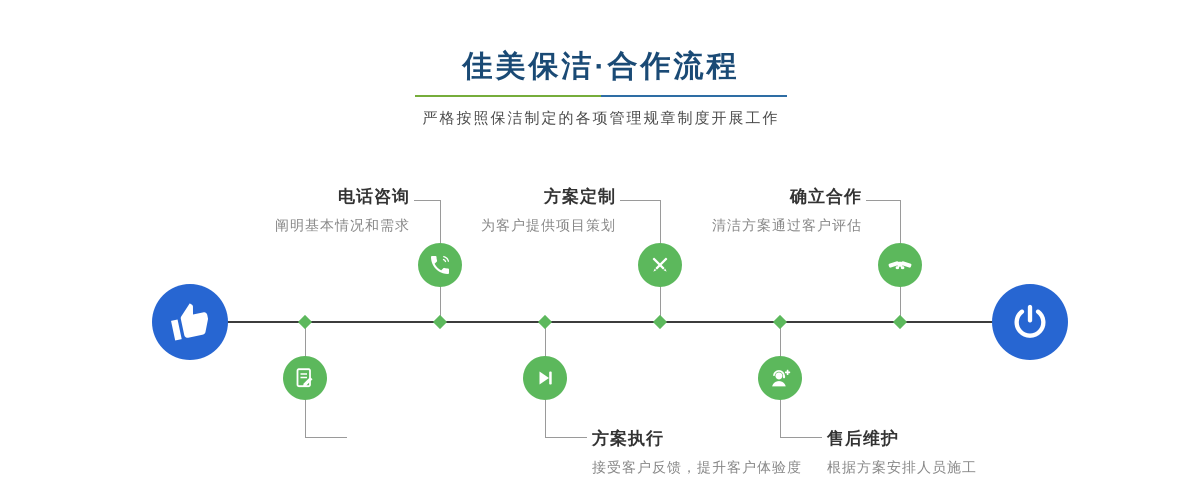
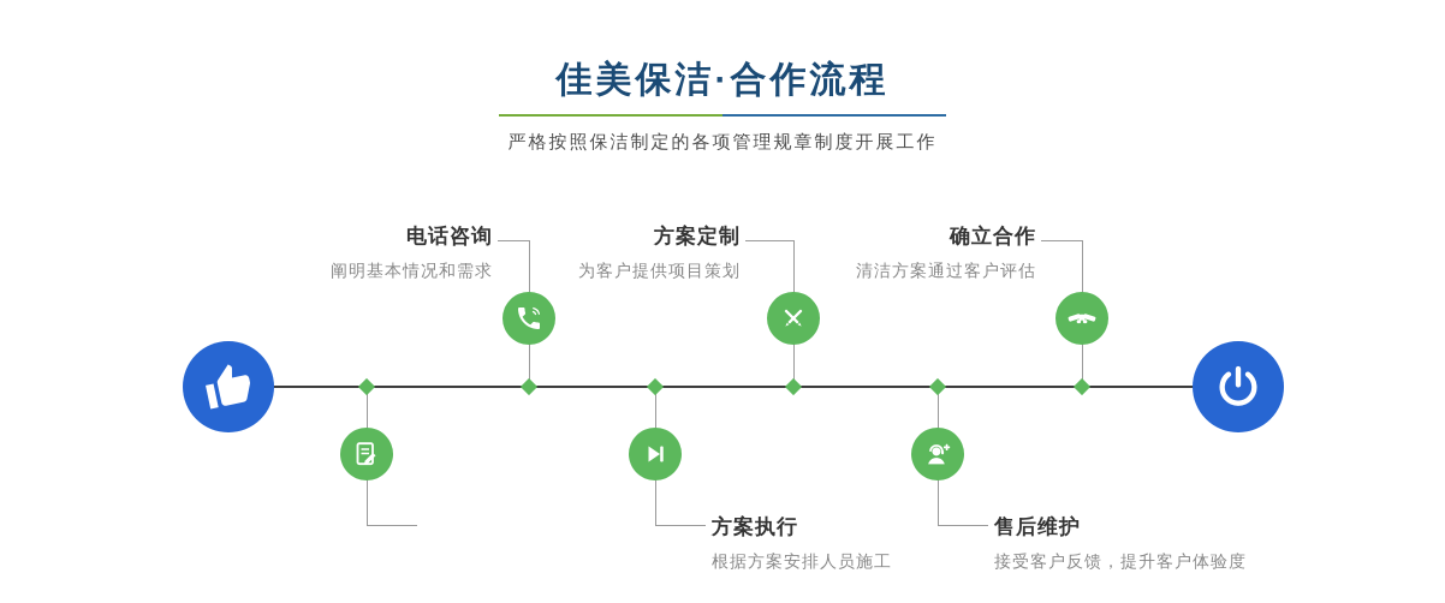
  佳美保洁·合作流程
  严格按照保洁制定的各项管理规章制度开展工作
  电话咨询
  阐明基本情况和需求
  方案定制
  为客户提供项目策划
  确立合作
  清洁方案通过客户评估
  方案执行
- 接受客户反馈，提升客户体验度
+ 根据方案安排人员施工
  售后维护
- 根据方案安排人员施工
+ 接受客户反馈，提升客户体验度
